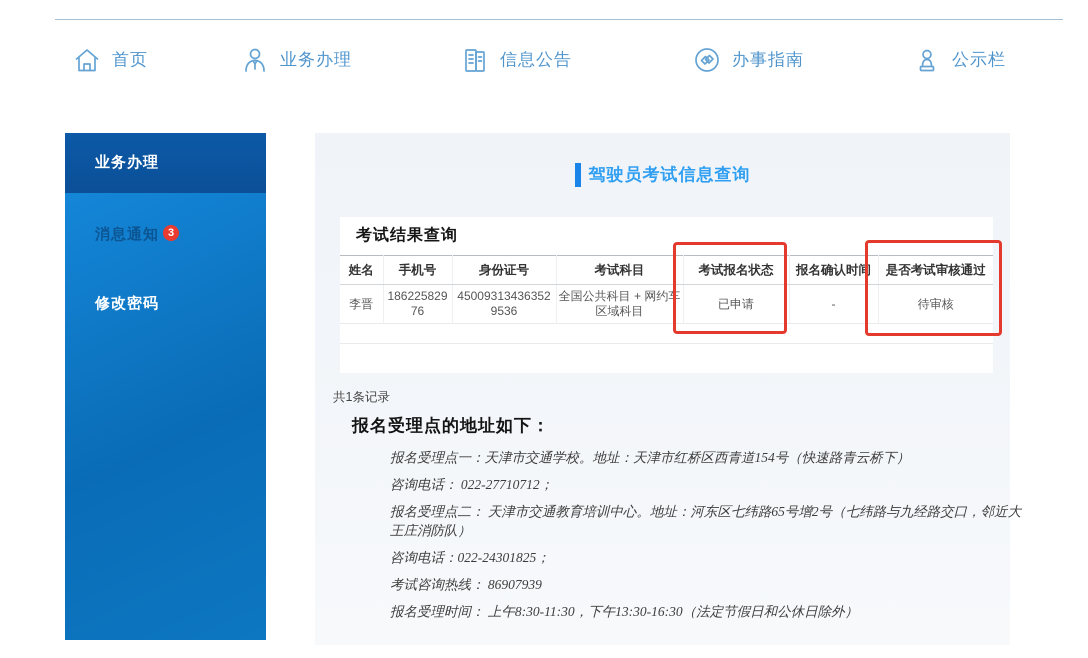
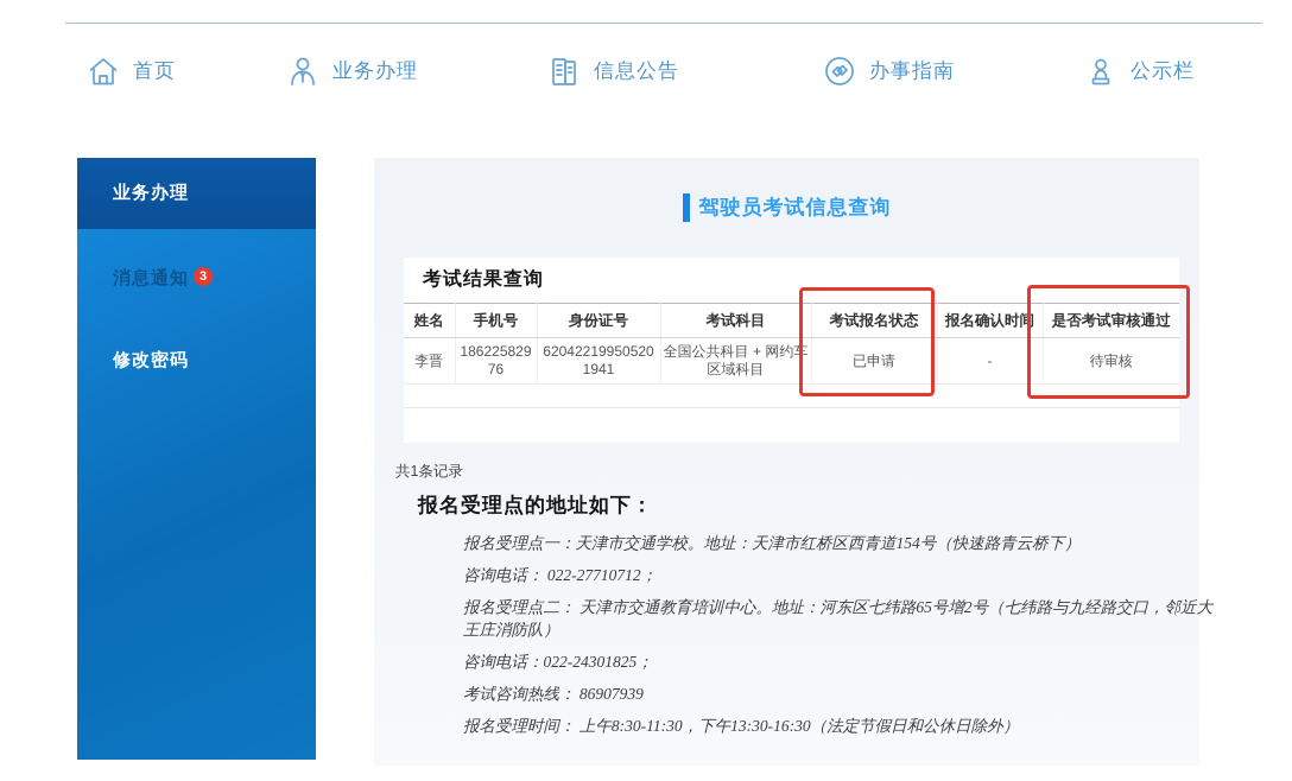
  首页
  业务办理
  信息公告
  办事指南
  公示栏
  业务办理
  消息通知 3
  修改密码
  驾驶员考试信息查询
  考试结果查询
  姓名	手机号	身份证号	考试科目	考试报名状态	报名确认时间	是否考试审核通过
- 李晋	18622582976	450093134363529536	全国公共科目 + 网约车区域科目	已申请	-	待审核
+ 李晋	18622582976	620422199505201941	全国公共科目 + 网约车区域科目	已申请	-	待审核
  共1条记录
  报名受理点的地址如下：
  报名受理点一：天津市交通学校。地址：天津市红桥区西青道154号（快速路青云桥下）
  咨询电话： 022-27710712；
  报名受理点二： 天津市交通教育培训中心。地址：河东区七纬路65号增2号（七纬路与九经路交口，邻近大王庄消防队）
  咨询电话：022-24301825；
  考试咨询热线： 86907939
  报名受理时间： 上午8:30-11:30，下午13:30-16:30（法定节假日和公休日除外）
